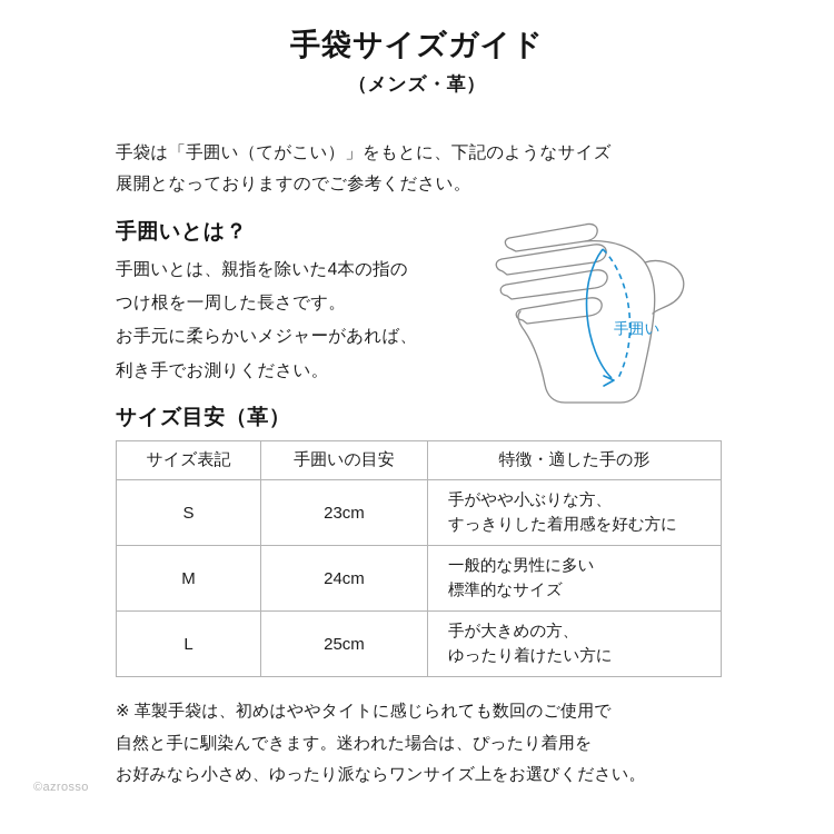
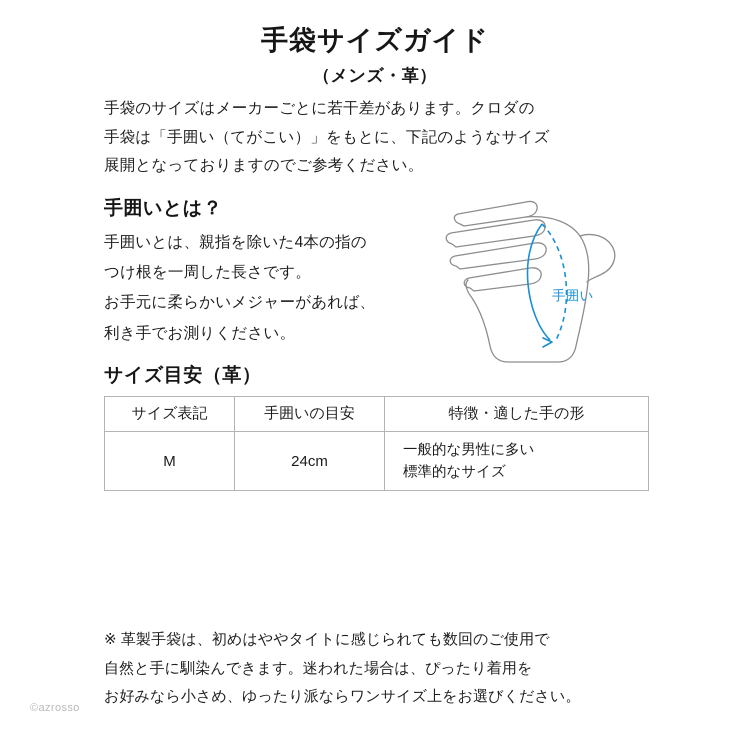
  手袋サイズガイド
  （メンズ・革）
+ 手袋のサイズはメーカーごとに若干差があります。クロダの
  手袋は「手囲い（てがこい）」をもとに、下記のようなサイズ
  展開となっておりますのでご参考ください。
  手囲いとは？
  手囲いとは、親指を除いた4本の指の
  つけ根を一周した長さです。
  お手元に柔らかいメジャーがあれば、
  利き手でお測りください。
  手囲い
  サイズ目安（革）
  サイズ表記	手囲いの目安	特徴・適した手の形
- S	23cm	手がやや小ぶりな方、 すっきりした着用感を好む方に
  M	24cm	一般的な男性に多い 標準的なサイズ
- L	25cm	手が大きめの方、 ゆったり着けたい方に
  ※ 革製手袋は、初めはややタイトに感じられても数回のご使用で
  自然と手に馴染んできます。迷われた場合は、ぴったり着用を
  お好みなら小さめ、ゆったり派ならワンサイズ上をお選びください。
  ©azrosso
